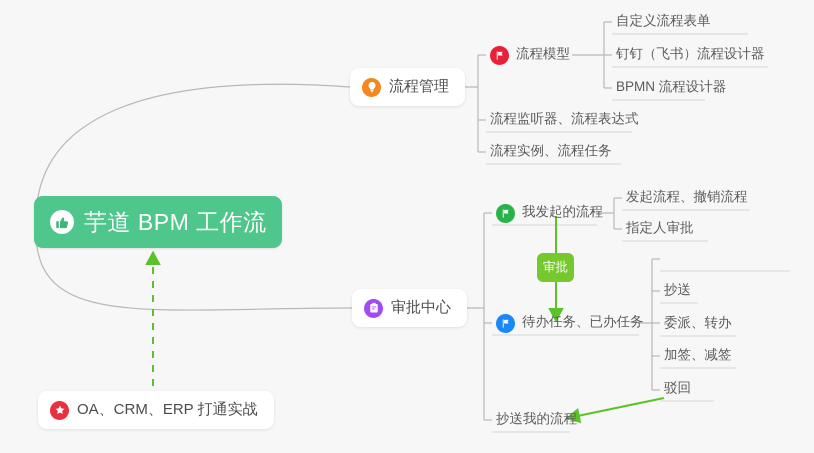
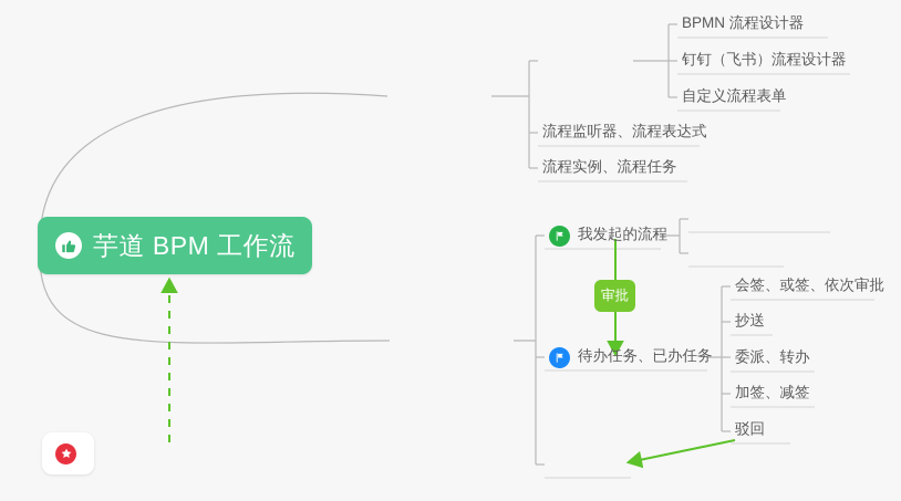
  芋道 BPM 工作流
- 流程管理
- 流程模型
- 自定义流程表单
+ BPMN 流程设计器
  钉钉（飞书）流程设计器
- BPMN 流程设计器
+ 自定义流程表单
  流程监听器、流程表达式
  流程实例、流程任务
- 审批中心
  我发起的流程
- 发起流程、撤销流程
- 指定人审批
  待办任务、已办任务
+ 会签、或签、依次审批
  抄送
  委派、转办
  加签、减签
  驳回
- 抄送我的流程
  审批
- OA、CRM、ERP 打通实战
